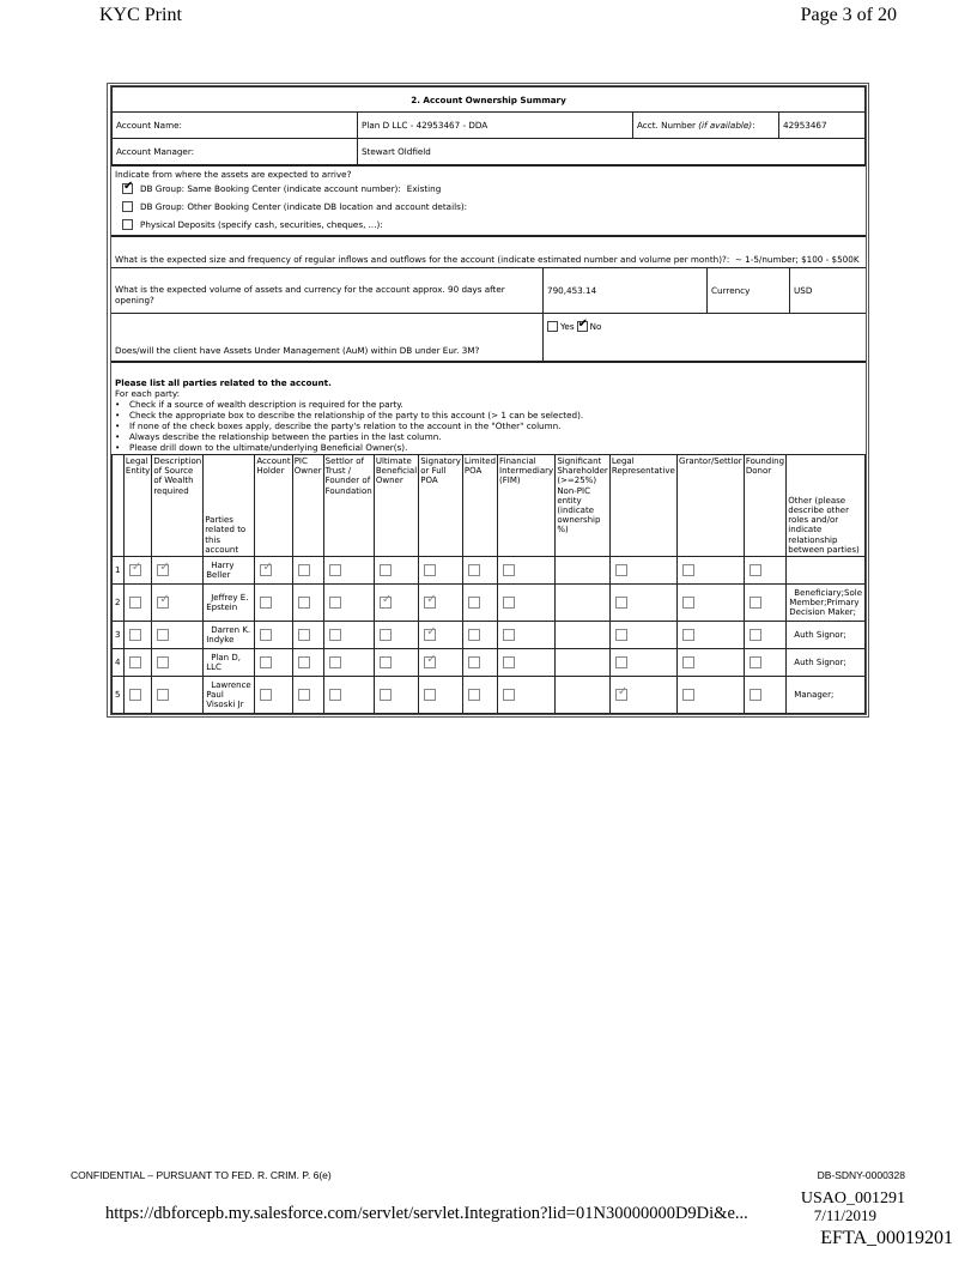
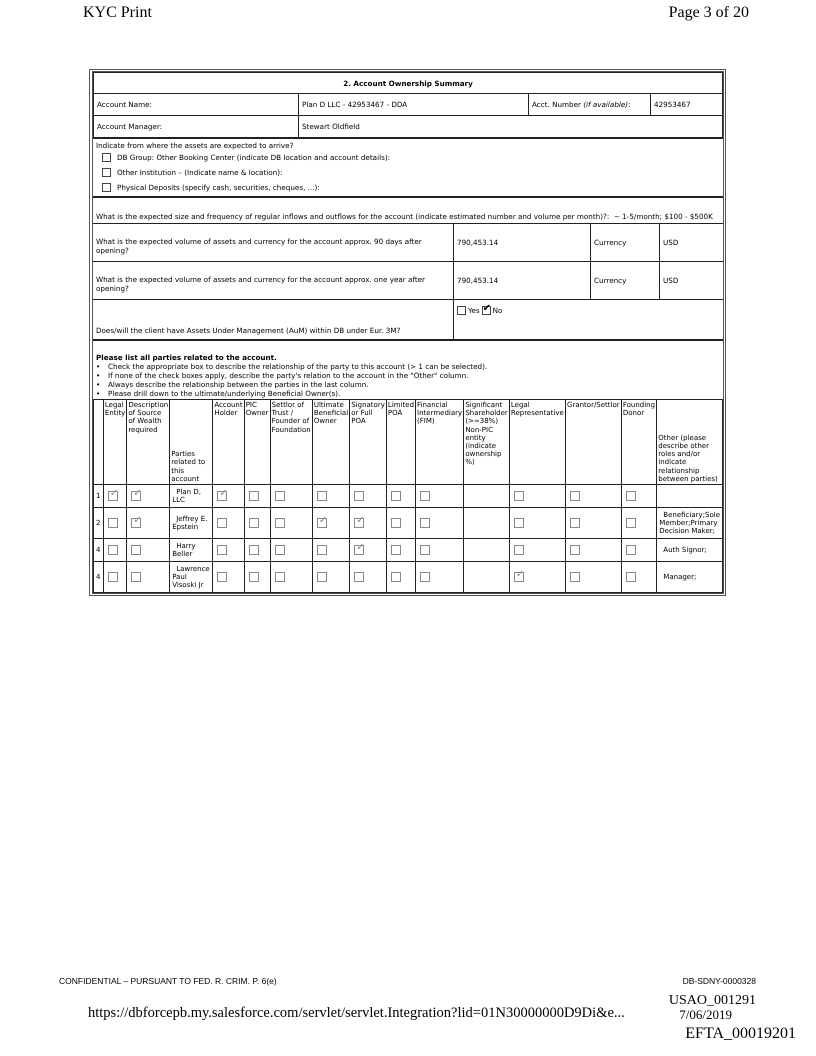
  KYC Print
  Page 3 of 20
  2. Account Ownership Summary
  Account Name:	Plan D LLC - 42953467 - DDA	Acct. Number (if available):	42953467
  Account Manager:	Stewart Oldfield
  Indicate from where the assets are expected to arrive?
- DB Group: Same Booking Center (indicate account number):
- Existing
  DB Group: Other Booking Center (indicate DB location and account details):
+ Other Institution – (Indicate name & location):
  Physical Deposits (specify cash, securities, cheques, ...):
- What is the expected size and frequency of regular inflows and outflows for the account (indicate estimated number and volume per month)?: ~ 1-5/number; $100 - $500K
+ What is the expected size and frequency of regular inflows and outflows for the account (indicate estimated number and volume per month)?: ~ 1-5/month; $100 - $500K
  What is the expected volume of assets and currency for the account approx. 90 days after opening?	790,453.14	Currency	USD
+ What is the expected volume of assets and currency for the account approx. one year after opening?	790,453.14	Currency	USD
  Does/will the client have Assets Under Management (AuM) within DB under Eur. 3M?	Yes No
  Please list all parties related to the account.
- For each party:
- • Check if a source of wealth description is required for the party.
  • Check the appropriate box to describe the relationship of the party to this account (> 1 can be selected).
  • If none of the check boxes apply, describe the party's relation to the account in the "Other" column.
  • Always describe the relationship between the parties in the last column.
  • Please drill down to the ultimate/underlying Beneficial Owner(s).
- 	Legal Entity	Description of Source of Wealth required	Parties related to this account	Account Holder	PIC Owner	Settlor of Trust / Founder of Foundation	Ultimate Beneficial Owner	Signatory or Full POA	Limited POA	Financial Intermediary (FIM)	Significant Shareholder (>=25%) Non-PIC entity (indicate ownership %)	Legal Representative	Grantor/Settlor	Founding Donor	Other (please describe other roles and/or indicate relationship between parties)
+ 	Legal Entity	Description of Source of Wealth required	Parties related to this account	Account Holder	PIC Owner	Settlor of Trust / Founder of Foundation	Ultimate Beneficial Owner	Signatory or Full POA	Limited POA	Financial Intermediary (FIM)	Significant Shareholder (>=38%) Non-PIC entity (indicate ownership %)	Legal Representative	Grantor/Settlor	Founding Donor	Other (please describe other roles and/or indicate relationship between parties)
- 1			Harry Beller
+ 1			Plan D, LLC
  2			Jeffrey E. Epstein												Beneficiary;Sole Member;Primary Decision Maker;
- 3			Darren K. Indyke												Auth Signor;
- 4			Plan D, LLC												Auth Signor;
+ 4			Harry Beller												Auth Signor;
- 5			Lawrence Paul Visoski Jr												Manager;
+ 4			Lawrence Paul Visoski Jr												Manager;
  CONFIDENTIAL – PURSUANT TO FED. R. CRIM. P. 6(e)
  DB-SDNY-0000328
  https://dbforcepb.my.salesforce.com/servlet/servlet.Integration?lid=01N30000000D9Di&e...
  USAO_001291
- 7/11/2019
+ 7/06/2019
  EFTA_00019201
